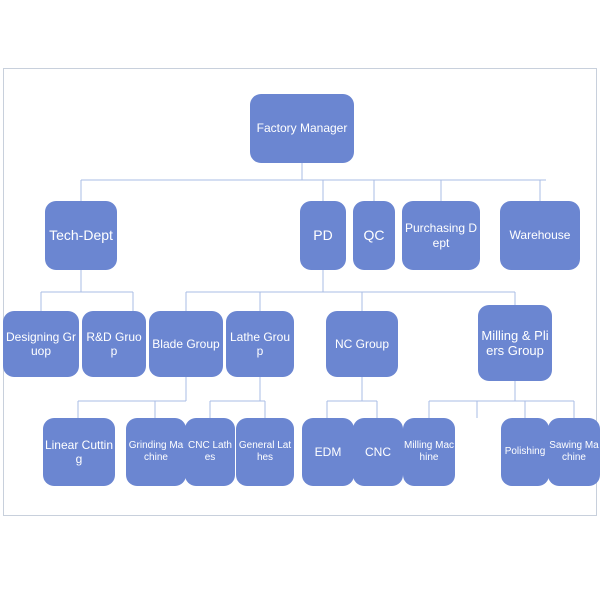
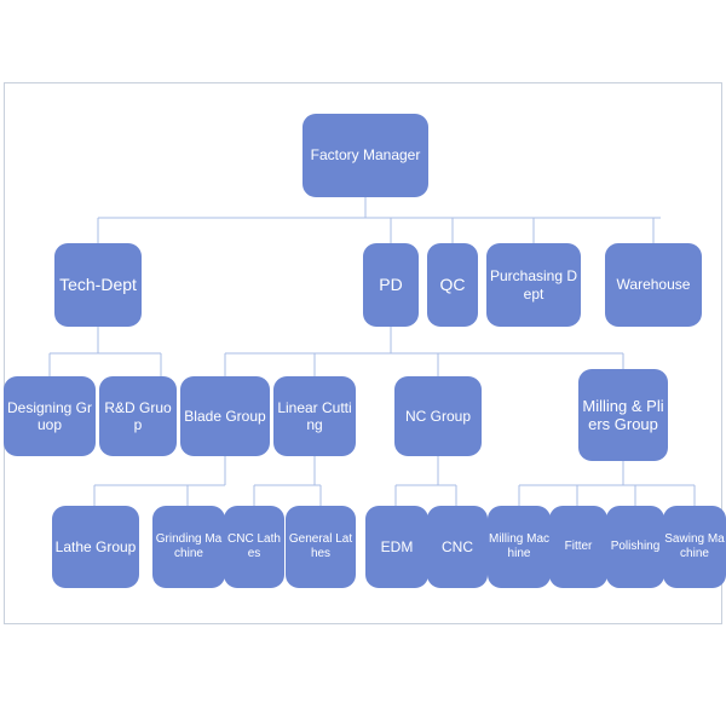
  Factory Manager
  Tech-Dept
  PD
  QC
  Purchasing Dept
  Warehouse
  Designing Gruop
  R&D Gruop
  Blade Group
- Lathe Group
+ Linear Cutting
  NC Group
  Milling & Pliers Group
- Linear Cutting
+ Lathe Group
  Grinding Machine
  CNC Lathes
  General Lathes
  EDM
  CNC
  Milling Machine
+ Fitter
  Polishing
  Sawing Machine
